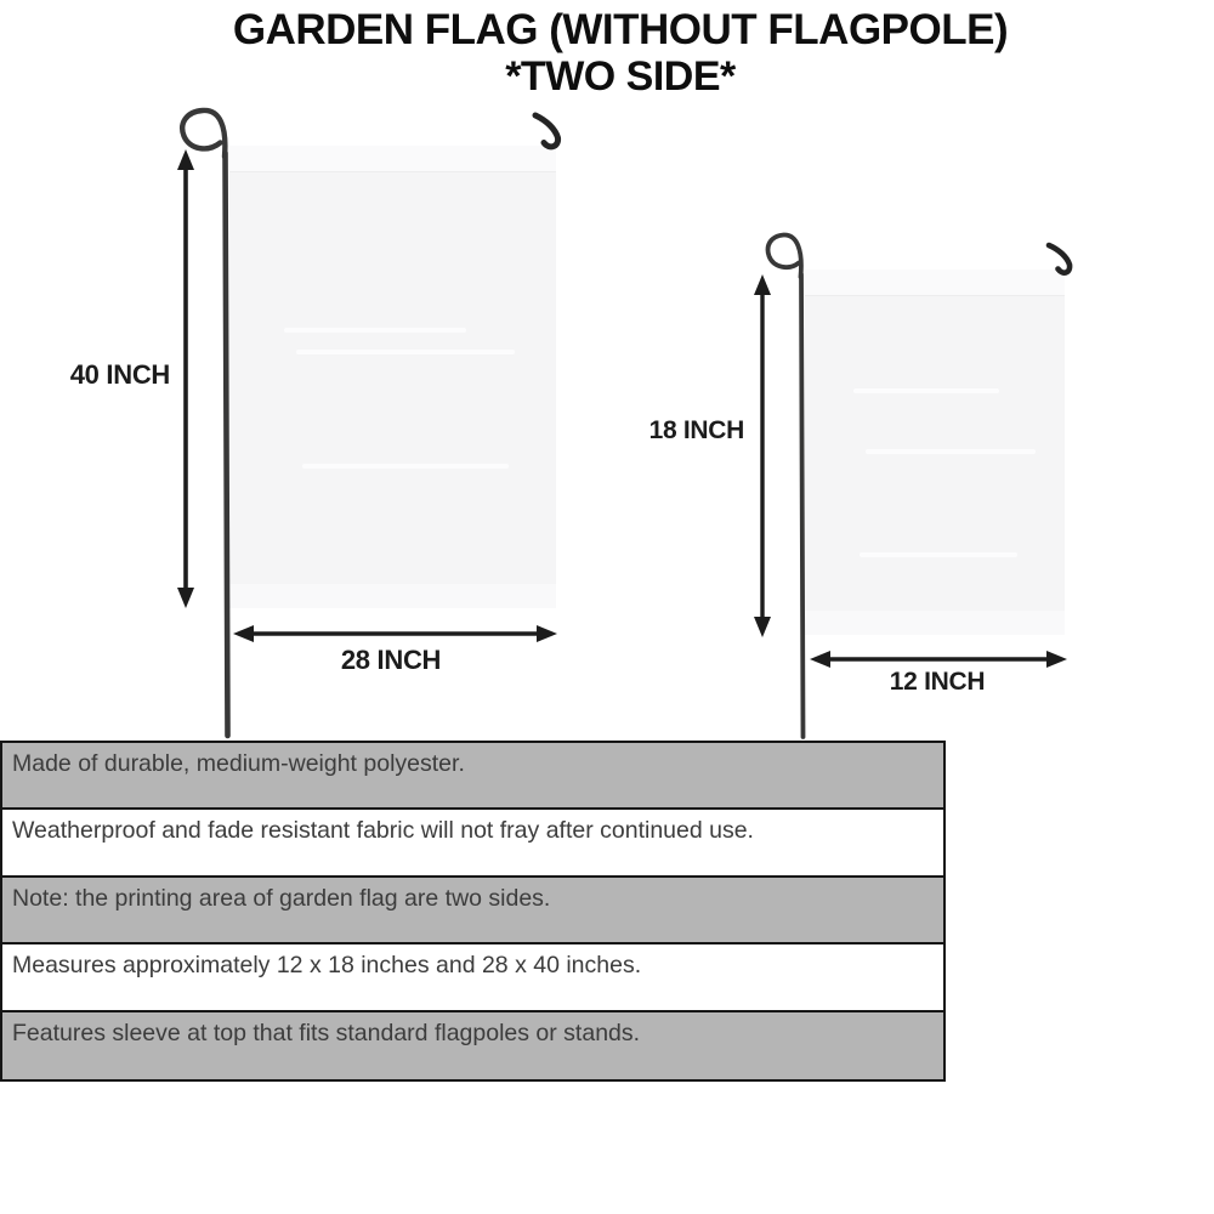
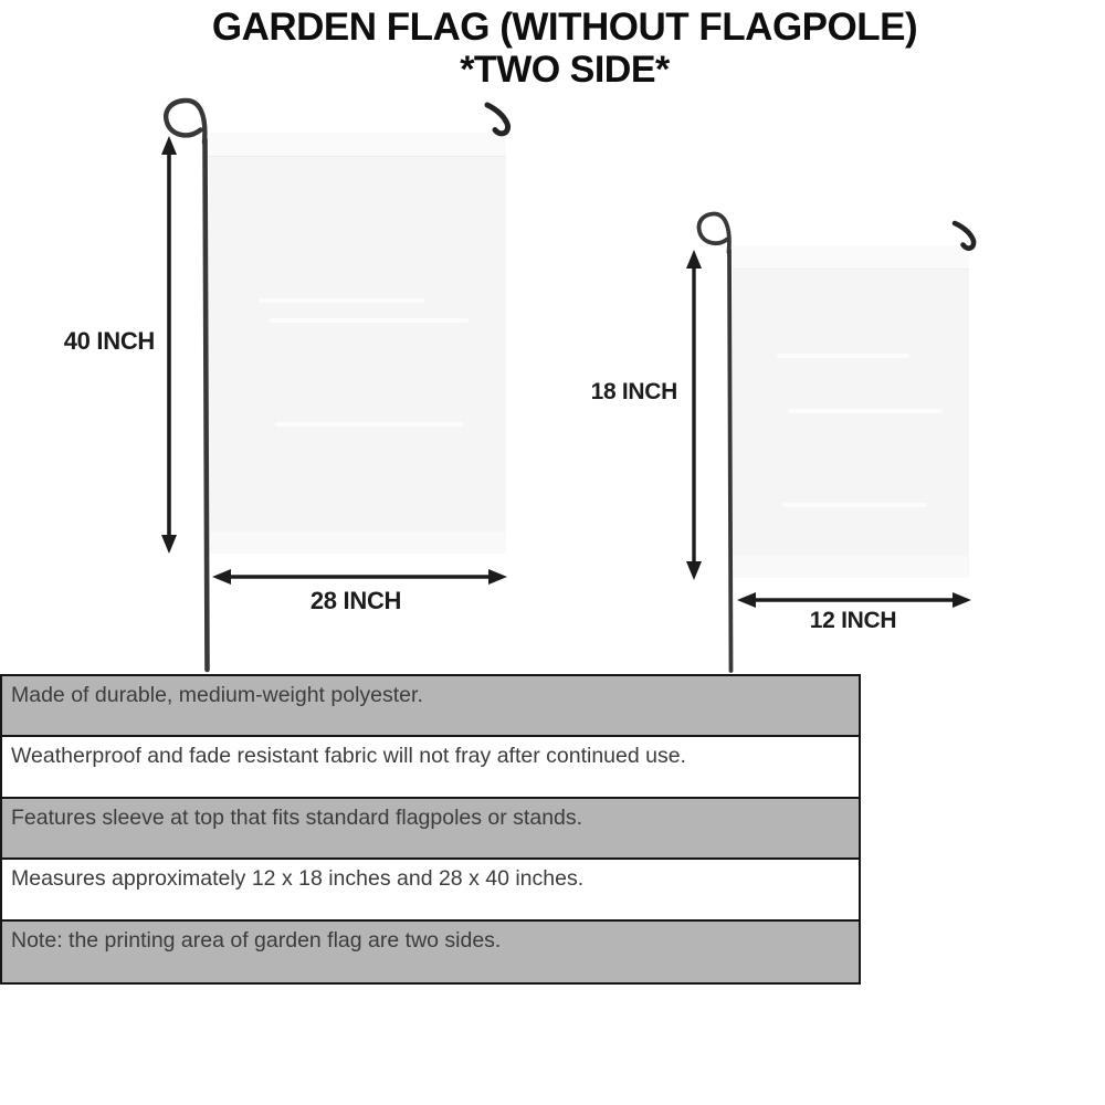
  GARDEN FLAG (WITHOUT FLAGPOLE)
  *TWO SIDE*
  40 INCH
  28 INCH
  18 INCH
  12 INCH
  Made of durable, medium-weight polyester.
  Weatherproof and fade resistant fabric will not fray after continued use.
- Note: the printing area of garden flag are two sides.
+ Features sleeve at top that fits standard flagpoles or stands.
  Measures approximately 12 x 18 inches and 28 x 40 inches.
- Features sleeve at top that fits standard flagpoles or stands.
+ Note: the printing area of garden flag are two sides.
